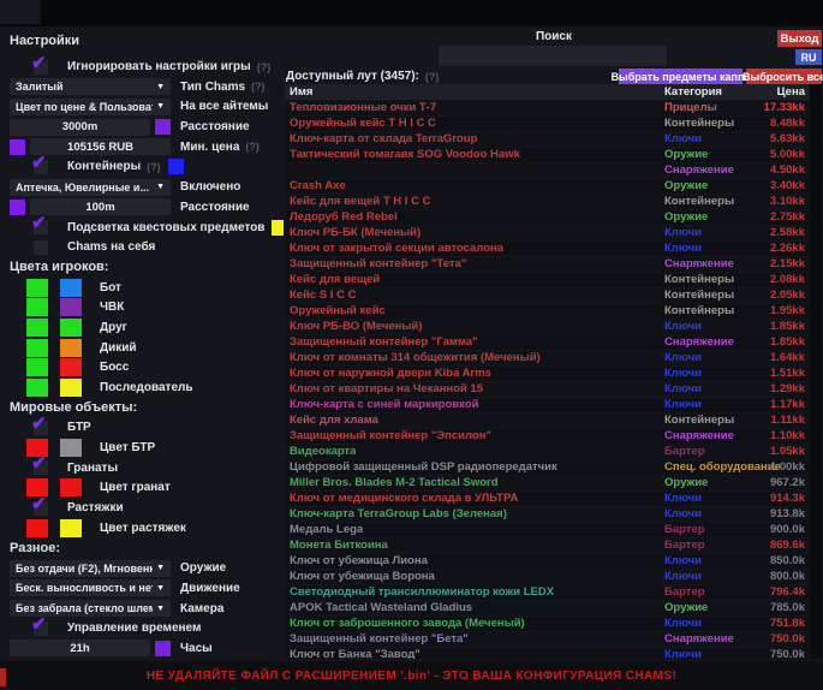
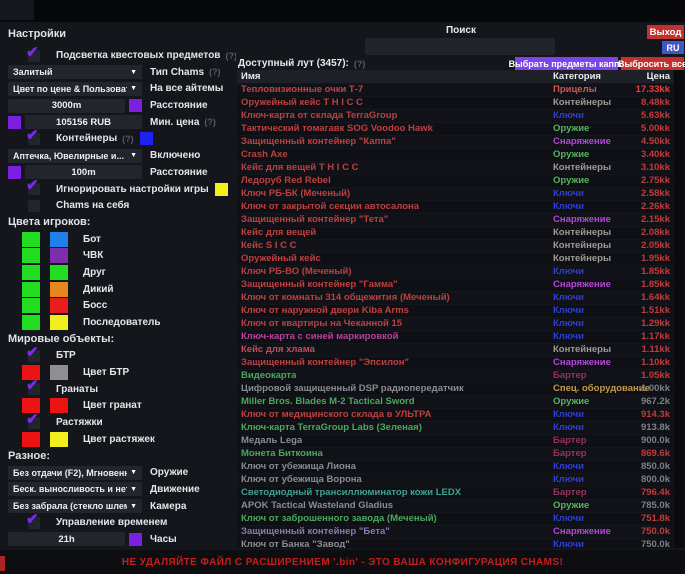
  Настройки
  ✔
- Игнорировать настройки игры
+ Подсветка квестовых предметов
  (?)
  Залитый
  Тип Chams
  (?)
  Цвет по цене & Пользова
  На все айтемы
  3000m
  Расстояние
  105156 RUB
  Мин. цена
  (?)
  ✔
  Контейнеры
  (?)
  Аптечка, Ювелирные и...
  Включено
  100m
  Расстояние
  ✔
- Подсветка квестовых предметов
+ Игнорировать настройки игры
  Chams на себя
  Цвета игроков:
  Бот
  ЧВК
  Друг
  Дикий
  Босс
  Последователь
  Мировые объекты:
  ✔
  БТР
  Цвет БТР
  ✔
  Гранаты
  Цвет гранат
  ✔
  Растяжки
  Цвет растяжек
  Разное:
  Без отдачи (F2), Мгновенн
  Оружие
  Беск. выносливость и не
  Движение
  Без забрала (стекло шлем
  Камера
  ✔
  Управление временем
  21h
  Часы
  Поиск
  Выход
  RU
  Доступный лут (3457):
  (?)
  Выбрать предметы капп
  Выбросить все
  Имя
  Категория
  Цена
  Тепловизионные очки Т-7
  Прицелы
  17.33kk
  Оружейный кейс T H I C C
  Контейнеры
  8.48kk
  Ключ-карта от склада TerraGroup
  Ключи
  5.63kk
  Тактический томагавк SOG Voodoo Hawk
  Оружие
  5.00kk
+ Защищенный контейнер "Каппа"
  Снаряжение
  4.50kk
  Crash Axe
  Оружие
  3.40kk
  Кейс для вещей T H I C C
  Контейнеры
  3.10kk
  Ледоруб Red Rebel
  Оружие
  2.75kk
  Ключ РБ-БК (Меченый)
  Ключи
  2.58kk
  Ключ от закрытой секции автосалона
  Ключи
  2.26kk
  Защищенный контейнер "Тета"
  Снаряжение
  2.15kk
  Кейс для вещей
  Контейнеры
  2.08kk
  Кейс S I C C
  Контейнеры
  2.05kk
  Оружейный кейс
  Контейнеры
  1.95kk
  Ключ РБ-ВО (Меченый)
  Ключи
  1.85kk
  Защищенный контейнер "Гамма"
  Снаряжение
  1.85kk
  Ключ от комнаты 314 общежития (Меченый)
  Ключи
  1.64kk
  Ключ от наружной двери Kiba Arms
  Ключи
  1.51kk
  Ключ от квартиры на Чеканной 15
  Ключи
  1.29kk
  Ключ-карта с синей маркировкой
  Ключи
  1.17kk
  Кейс для хлама
  Контейнеры
  1.11kk
  Защищенный контейнер "Эпсилон"
  Снаряжение
  1.10kk
  Видеокарта
  Бартер
  1.05kk
  Цифровой защищенный DSP радиопередатчик
  Спец. оборудование
  1.00kk
  Miller Bros. Blades M-2 Tactical Sword
  Оружие
  967.2k
  Ключ от медицинского склада в УЛЬТРА
  Ключи
  914.3k
  Ключ-карта TerraGroup Labs (Зеленая)
  Ключи
  913.8k
  Медаль Lega
  Бартер
  900.0k
  Монета Биткоина
  Бартер
  869.6k
  Ключ от убежища Лиона
  Ключи
  850.0k
  Ключ от убежища Ворона
  Ключи
  800.0k
  Светодиодный трансиллюминатор кожи LEDX
  Бартер
  796.4k
  APOK Tactical Wasteland Gladius
  Оружие
  785.0k
  Ключ от заброшенного завода (Меченый)
  Ключи
  751.8k
  Защищенный контейнер "Бета"
  Снаряжение
  750.0k
  Ключ от Банка "Завод"
  Ключи
  750.0k
  НЕ УДАЛЯЙТЕ ФАЙЛ С РАСШИРЕНИЕМ '.bin' - ЭТО ВАША КОНФИГУРАЦИЯ CHAMS!
